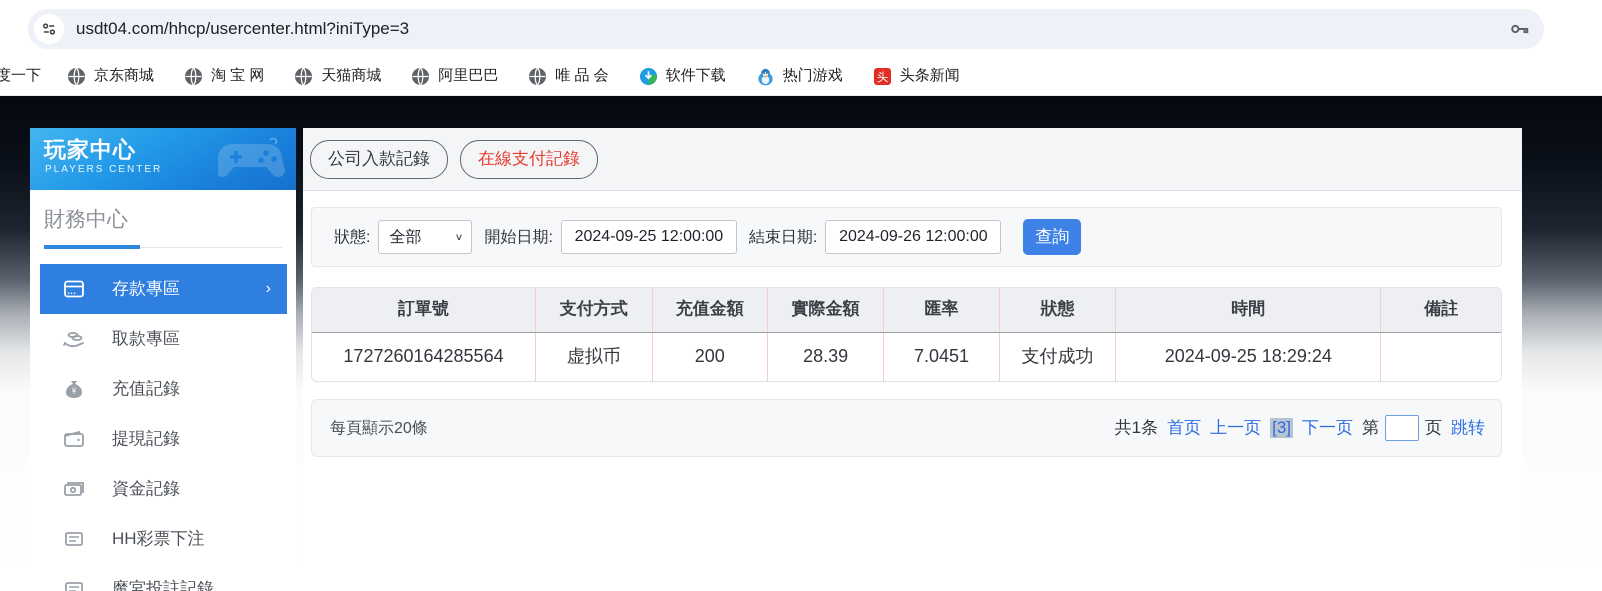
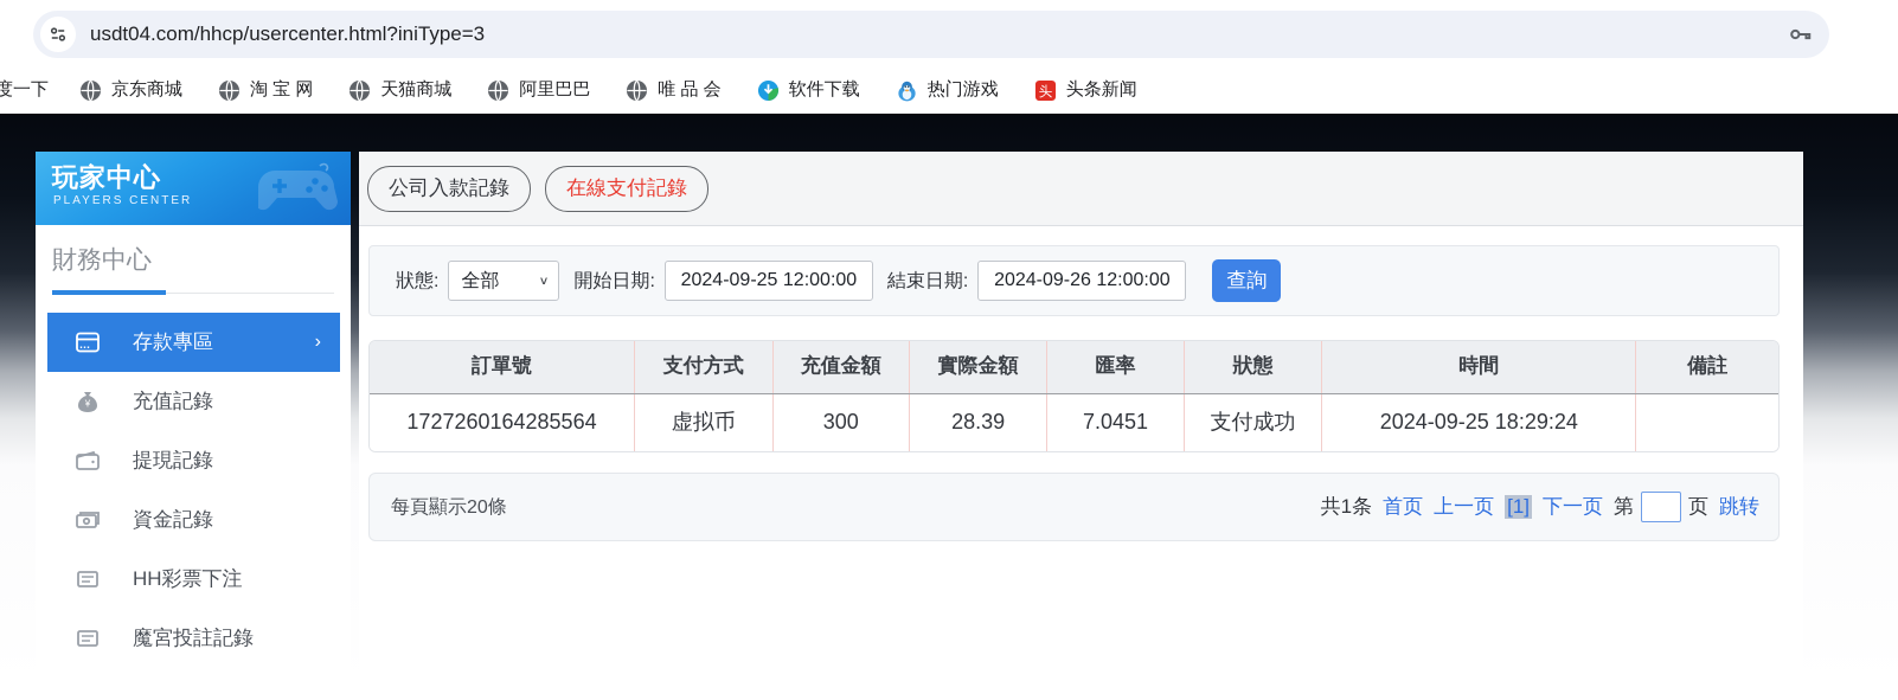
  usdt04.com/hhcp/usercenter.html?iniType=3
  度一下
  京东商城
  淘 宝 网
  天猫商城
  阿里巴巴
  唯 品 会
  软件下载
  热门游戏
  头
  头条新闻
  玩家中心
  PLAYERS CENTER
  財務中心
  存款專區
  ›
- 取款專區
  ¥
  充值記錄
  提現記錄
  資金記錄
  HH彩票下注
  魔宮投註記錄
  公司入款記錄
  在線支付記錄
  狀態:
  全部
  ∨
  開始日期:
  2024-09-25 12:00:00
  結束日期:
  2024-09-26 12:00:00
  查詢
  訂單號	支付方式	充值金額	實際金額	匯率	狀態	時間	備註
- 1727260164285564	虚拟币	200	28.39	7.0451	支付成功	2024-09-25 18:29:24
+ 1727260164285564	虚拟币	300	28.39	7.0451	支付成功	2024-09-25 18:29:24
  每頁顯示20條
  共1条
  首页
  上一页
- [3]
+ [1]
  下一页
  第
  页
  跳转
